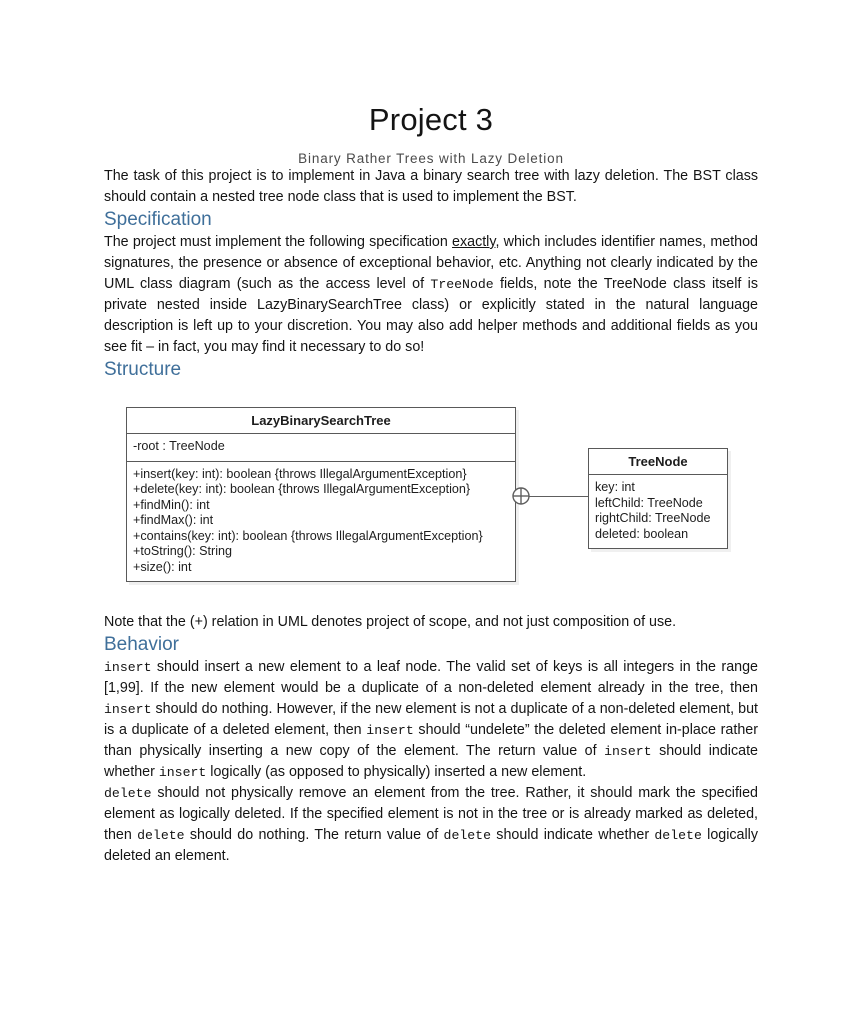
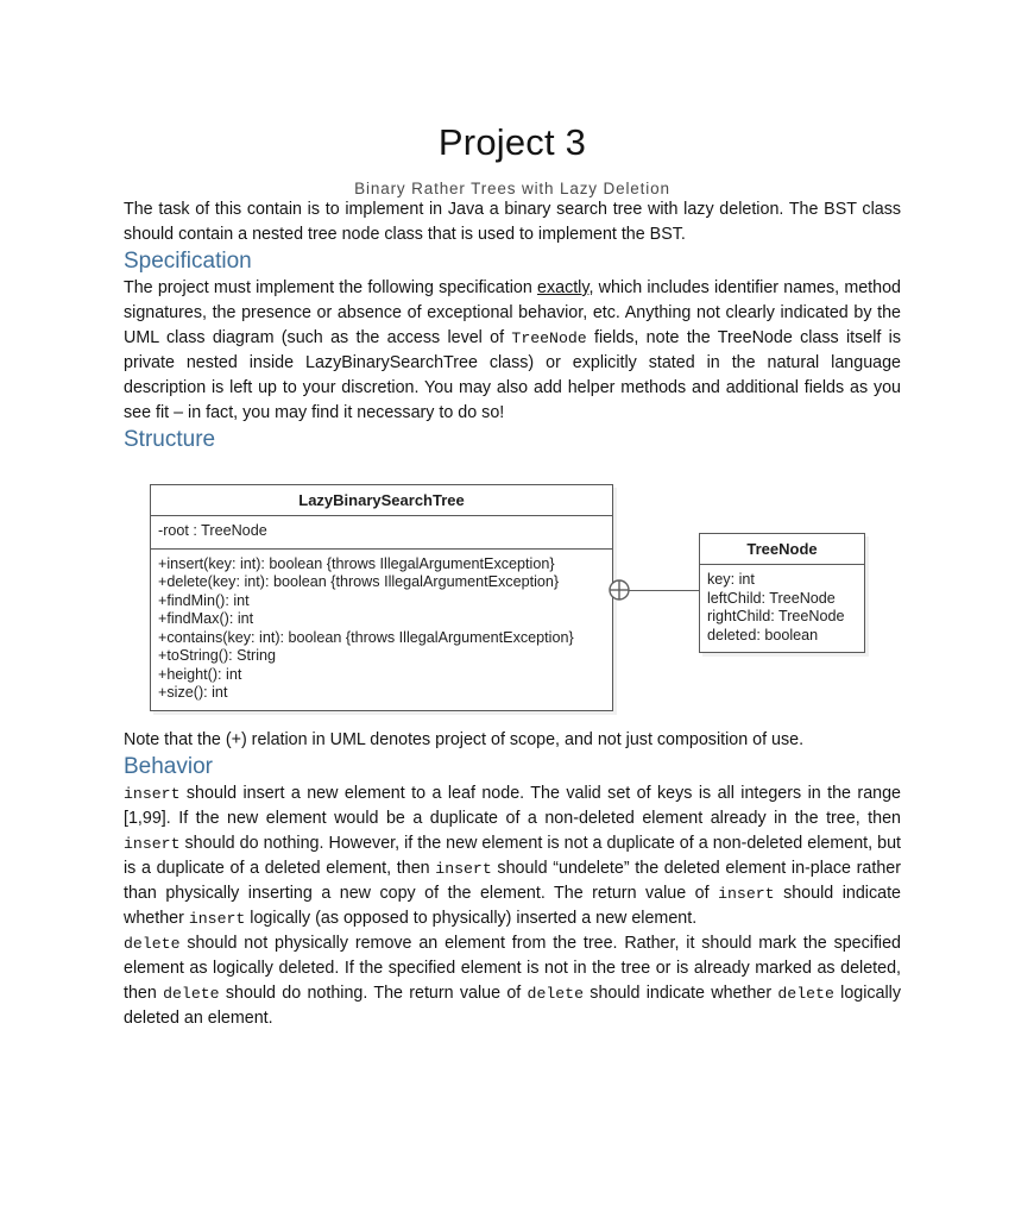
  Project 3
  Binary Rather Trees with Lazy Deletion
- The task of this project is to implement in Java a binary search tree with lazy deletion. The BST class should contain a nested tree node class that is used to implement the BST.
+ The task of this contain is to implement in Java a binary search tree with lazy deletion. The BST class should contain a nested tree node class that is used to implement the BST.
  Specification
  The project must implement the following specification exactly, which includes identifier names, method signatures, the presence or absence of exceptional behavior, etc. Anything not clearly indicated by the UML class diagram (such as the access level of TreeNode fields, note the TreeNode class itself is private nested inside LazyBinarySearchTree class) or explicitly stated in the natural language description is left up to your discretion. You may also add helper methods and additional fields as you see fit – in fact, you may find it necessary to do so!
  Structure
  LazyBinarySearchTree
  -root : TreeNode
  +insert(key: int): boolean {throws IllegalArgumentException}
  +delete(key: int): boolean {throws IllegalArgumentException}
  +findMin(): int
  +findMax(): int
  +contains(key: int): boolean {throws IllegalArgumentException}
  +toString(): String
+ +height(): int
  +size(): int
  TreeNode
  key: int
  leftChild: TreeNode
  rightChild: TreeNode
  deleted: boolean
  Note that the (+) relation in UML denotes project of scope, and not just composition of use.
  Behavior
  insert should insert a new element to a leaf node. The valid set of keys is all integers in the range [1,99]. If the new element would be a duplicate of a non-deleted element already in the tree, then insert should do nothing. However, if the new element is not a duplicate of a non-deleted element, but is a duplicate of a deleted element, then insert should “undelete” the deleted element in-place rather than physically inserting a new copy of the element. The return value of insert should indicate whether insert logically (as opposed to physically) inserted a new element.
  delete should not physically remove an element from the tree. Rather, it should mark the specified element as logically deleted. If the specified element is not in the tree or is already marked as deleted, then delete should do nothing. The return value of delete should indicate whether delete logically deleted an element.
